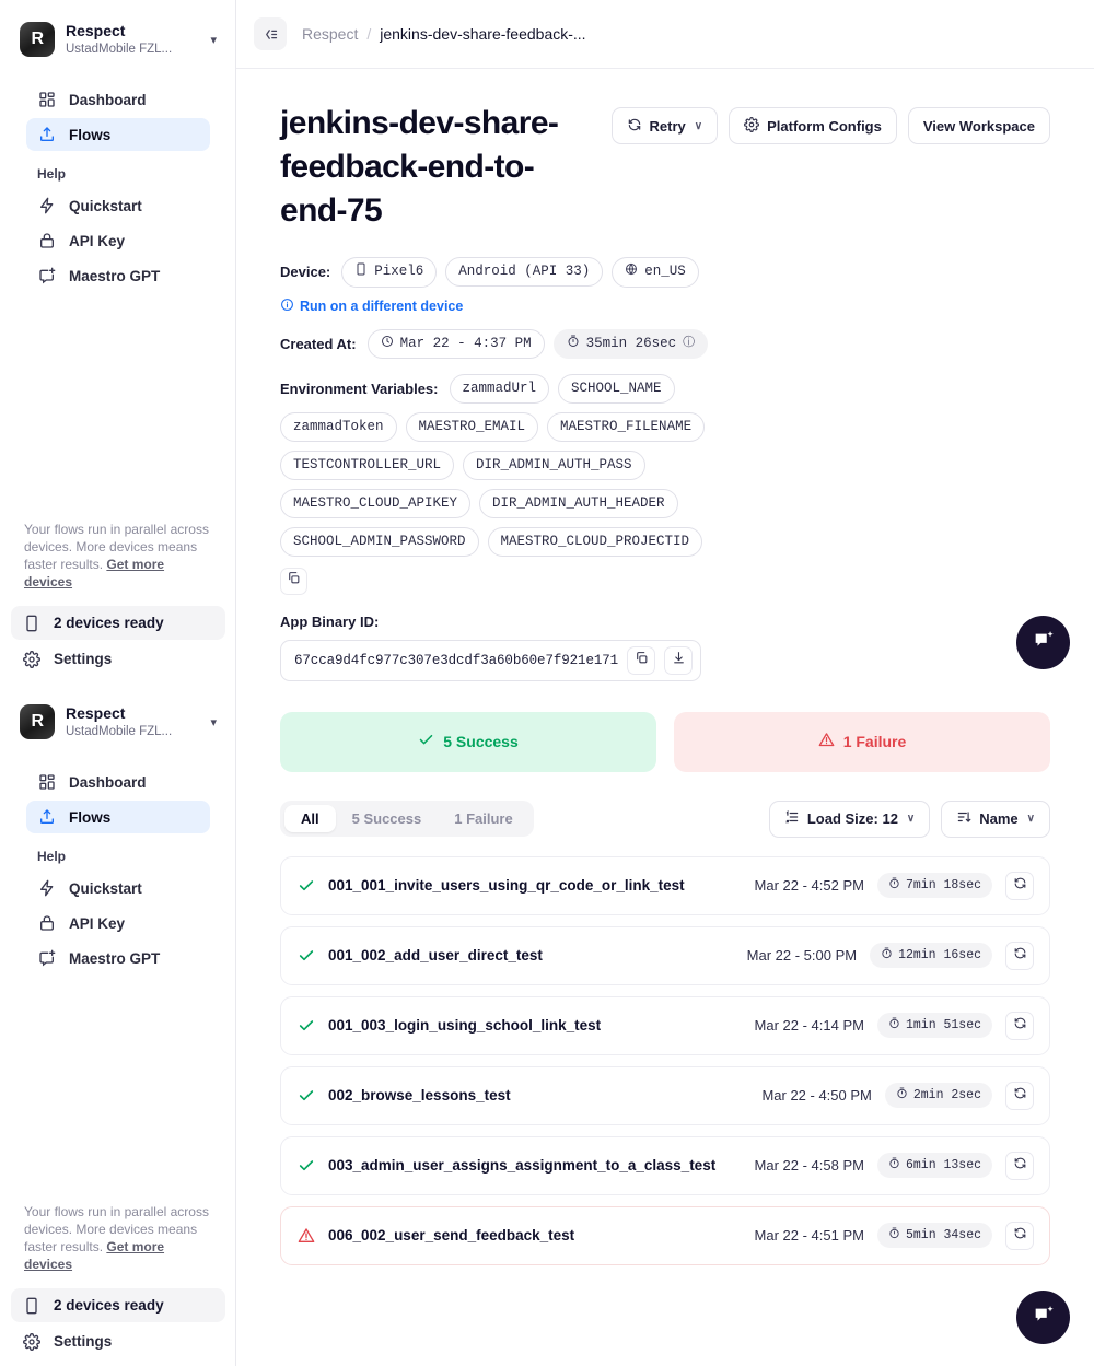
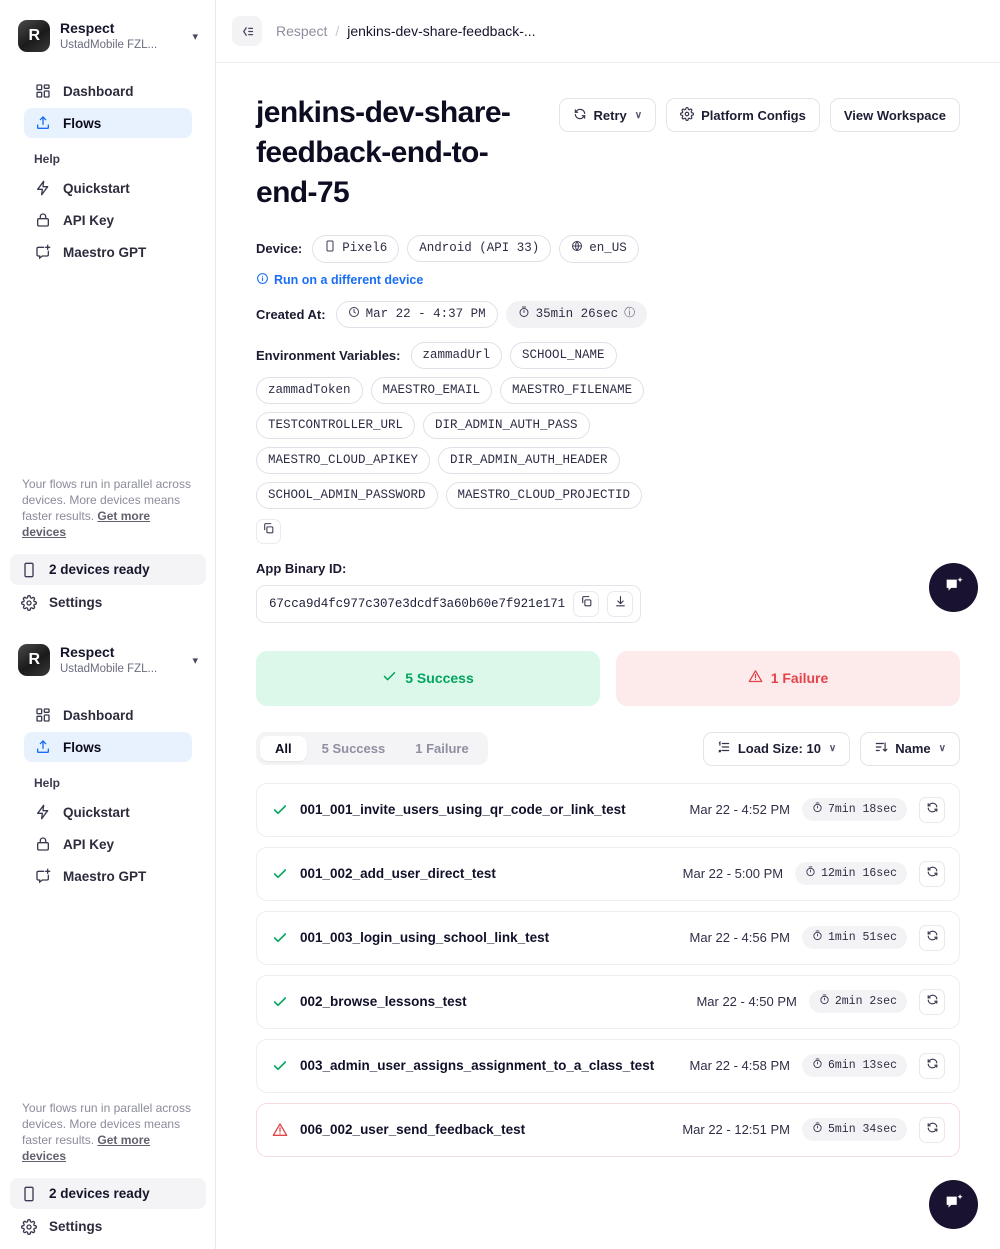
  R
  Respect
  UstadMobile FZL...
  ▾
  Dashboard
  Flows
  Help
  Quickstart
  API Key
  Maestro GPT
  Your flows run in parallel across devices. More devices means faster results. Get more devices
  2 devices ready
  Settings
  R
  Respect
  UstadMobile FZL...
  ▾
  Dashboard
  Flows
  Help
  Quickstart
  API Key
  Maestro GPT
  Your flows run in parallel across devices. More devices means faster results. Get more devices
  2 devices ready
  Settings
  Respect
  /
  jenkins-dev-share-feedback-...
  jenkins-dev-share-feedback-end-to-end-75
  Retry
  ∨
  Platform Configs
  View Workspace
  Device:
  Pixel6
  Android (API 33)
  en_US
  Run on a different device
  Created At:
  Mar 22 - 4:37 PM
  35min 26sec
  ⓘ
  Environment Variables:
  zammadUrl
  SCHOOL_NAME
  zammadToken
  MAESTRO_EMAIL
  MAESTRO_FILENAME
  TESTCONTROLLER_URL
  DIR_ADMIN_AUTH_PASS
  MAESTRO_CLOUD_APIKEY
  DIR_ADMIN_AUTH_HEADER
  SCHOOL_ADMIN_PASSWORD
  MAESTRO_CLOUD_PROJECTID
  App Binary ID:
  67cca9d4fc977c307e3dcdf3a60b60e7f921e171
  5 Success
  1 Failure
  All
  5 Success
  1 Failure
- Load Size: 12
+ Load Size: 10
  ∨
  Name
  ∨
  001_001_invite_users_using_qr_code_or_link_test
  Mar 22 - 4:52 PM
  7min 18sec
  001_002_add_user_direct_test
  Mar 22 - 5:00 PM
  12min 16sec
  001_003_login_using_school_link_test
- Mar 22 - 4:14 PM
+ Mar 22 - 4:56 PM
  1min 51sec
  002_browse_lessons_test
  Mar 22 - 4:50 PM
  2min 2sec
  003_admin_user_assigns_assignment_to_a_class_test
  Mar 22 - 4:58 PM
  6min 13sec
  006_002_user_send_feedback_test
- Mar 22 - 4:51 PM
+ Mar 22 - 12:51 PM
  5min 34sec
